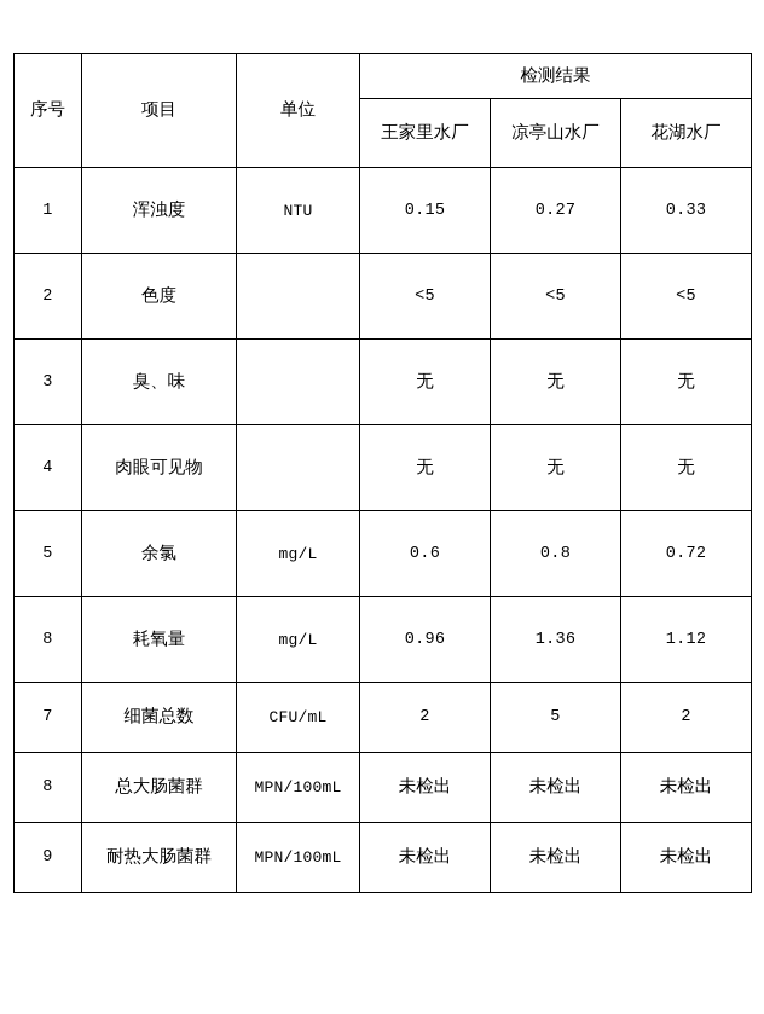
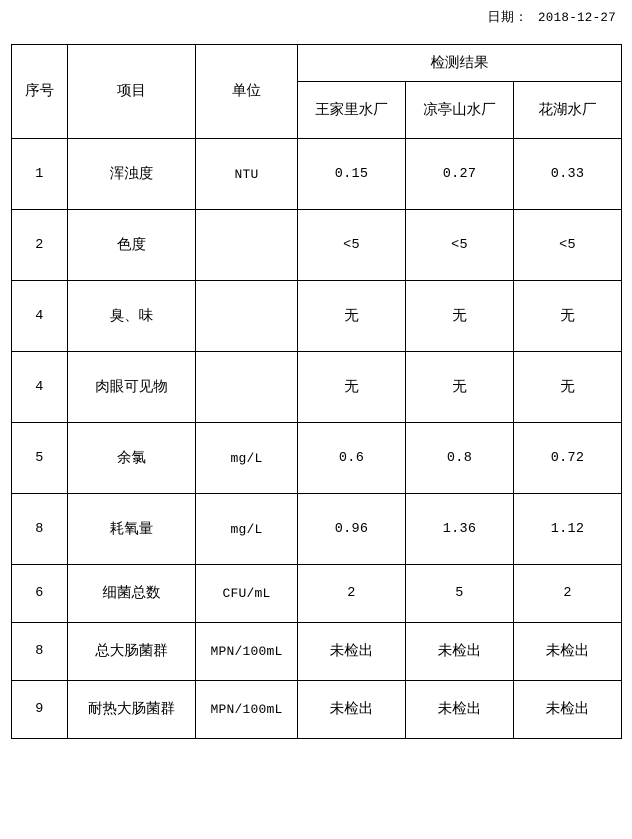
+ 日期：
+ 2018-12-27
  序号	项目	单位	检测结果
  王家里水厂	凉亭山水厂	花湖水厂
  1	浑浊度	NTU	0.15	0.27	0.33
  2	色度		<5	<5	<5
- 3	臭、味		无	无	无
+ 4	臭、味		无	无	无
  4	肉眼可见物		无	无	无
  5	余氯	mg/L	0.6	0.8	0.72
  8	耗氧量	mg/L	0.96	1.36	1.12
- 7	细菌总数	CFU/mL	2	5	2
+ 6	细菌总数	CFU/mL	2	5	2
  8	总大肠菌群	MPN/100mL	未检出	未检出	未检出
  9	耐热大肠菌群	MPN/100mL	未检出	未检出	未检出
